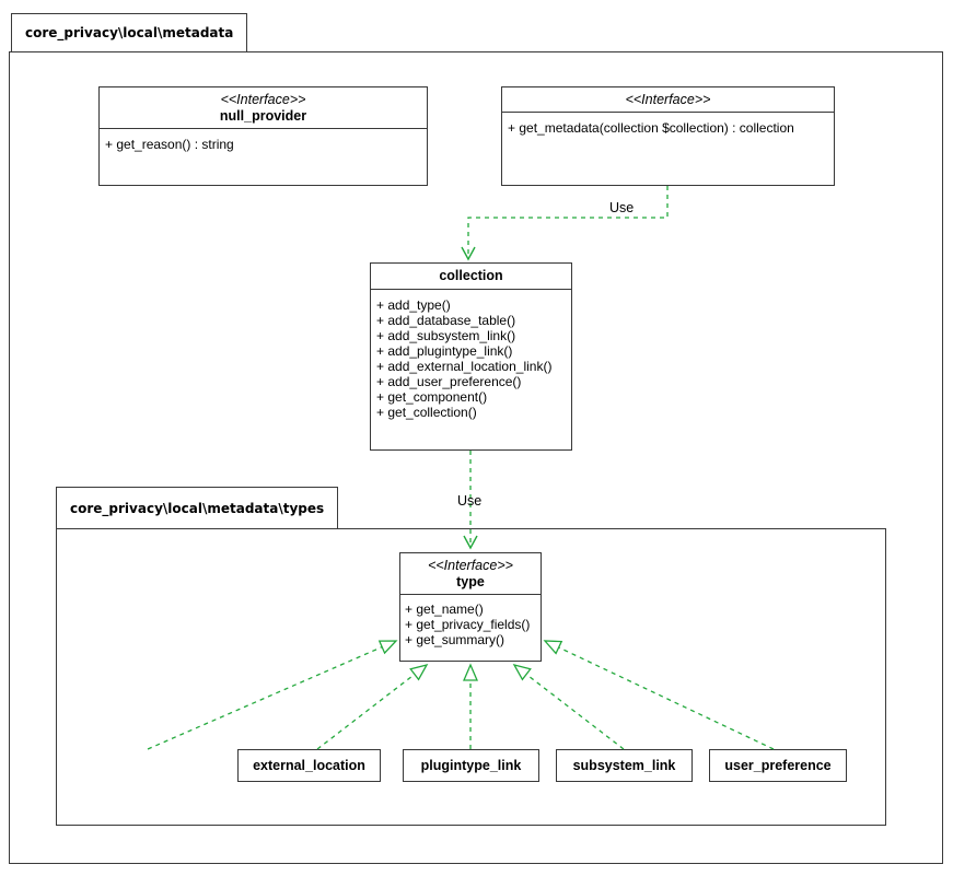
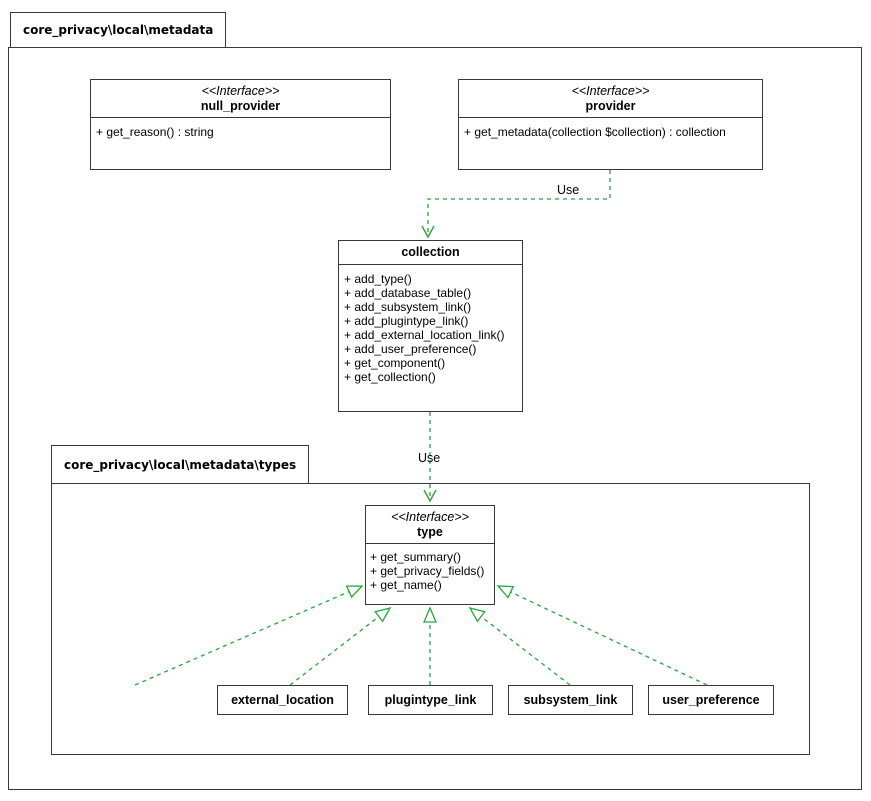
  core_privacy\local\metadata
  core_privacy\local\metadata\types
  <<Interface>>
  null_provider
  + get_reason() : string
  <<Interface>>
+ provider
  + get_metadata(collection $collection) : collection
  collection
  + add_type()
  + add_database_table()
  + add_subsystem_link()
  + add_plugintype_link()
  + add_external_location_link()
  + add_user_preference()
  + get_component()
  + get_collection()
  <<Interface>>
  type
- + get_name()
+ + get_summary()
  + get_privacy_fields()
- + get_summary()
+ + get_name()
  external_location
  plugintype_link
  subsystem_link
  user_preference
  Use
  Use
